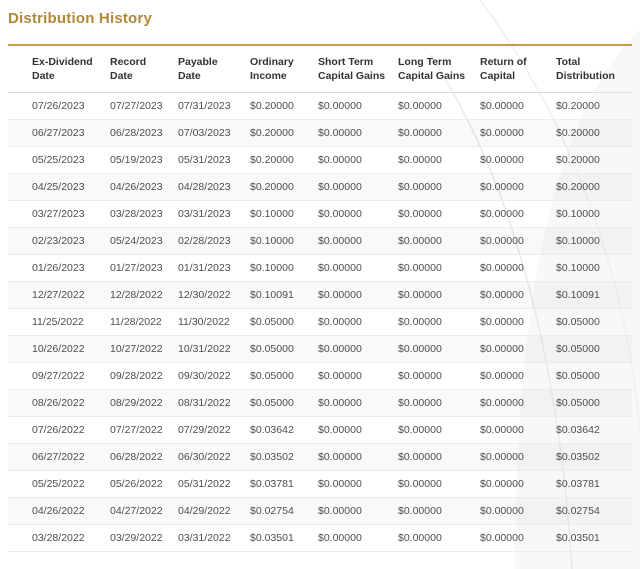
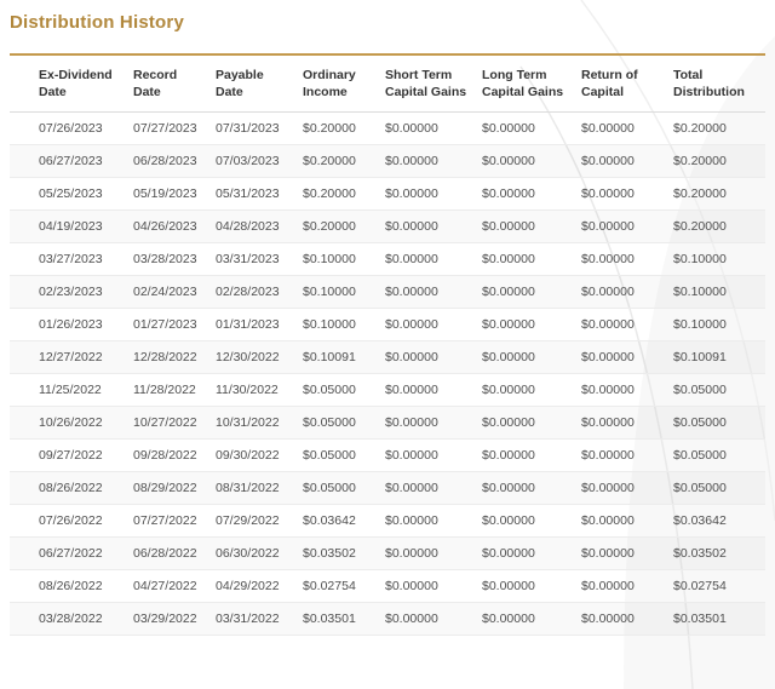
  Distribution History
  Ex-Dividend Date	Record Date	Payable Date	Ordinary Income	Short Term Capital Gains	Long Term Capital Gains	Return of Capital	Total Distribution
  07/26/2023	07/27/2023	07/31/2023	$0.20000	$0.00000	$0.00000	$0.00000	$0.20000
  06/27/2023	06/28/2023	07/03/2023	$0.20000	$0.00000	$0.00000	$0.00000	$0.20000
  05/25/2023	05/19/2023	05/31/2023	$0.20000	$0.00000	$0.00000	$0.00000	$0.20000
- 04/25/2023	04/26/2023	04/28/2023	$0.20000	$0.00000	$0.00000	$0.00000	$0.20000
+ 04/19/2023	04/26/2023	04/28/2023	$0.20000	$0.00000	$0.00000	$0.00000	$0.20000
  03/27/2023	03/28/2023	03/31/2023	$0.10000	$0.00000	$0.00000	$0.00000	$0.10000
- 02/23/2023	05/24/2023	02/28/2023	$0.10000	$0.00000	$0.00000	$0.00000	$0.10000
+ 02/23/2023	02/24/2023	02/28/2023	$0.10000	$0.00000	$0.00000	$0.00000	$0.10000
  01/26/2023	01/27/2023	01/31/2023	$0.10000	$0.00000	$0.00000	$0.00000	$0.10000
  12/27/2022	12/28/2022	12/30/2022	$0.10091	$0.00000	$0.00000	$0.00000	$0.10091
  11/25/2022	11/28/2022	11/30/2022	$0.05000	$0.00000	$0.00000	$0.00000	$0.05000
  10/26/2022	10/27/2022	10/31/2022	$0.05000	$0.00000	$0.00000	$0.00000	$0.05000
  09/27/2022	09/28/2022	09/30/2022	$0.05000	$0.00000	$0.00000	$0.00000	$0.05000
  08/26/2022	08/29/2022	08/31/2022	$0.05000	$0.00000	$0.00000	$0.00000	$0.05000
  07/26/2022	07/27/2022	07/29/2022	$0.03642	$0.00000	$0.00000	$0.00000	$0.03642
  06/27/2022	06/28/2022	06/30/2022	$0.03502	$0.00000	$0.00000	$0.00000	$0.03502
- 05/25/2022	05/26/2022	05/31/2022	$0.03781	$0.00000	$0.00000	$0.00000	$0.03781
- 04/26/2022	04/27/2022	04/29/2022	$0.02754	$0.00000	$0.00000	$0.00000	$0.02754
+ 08/26/2022	04/27/2022	04/29/2022	$0.02754	$0.00000	$0.00000	$0.00000	$0.02754
  03/28/2022	03/29/2022	03/31/2022	$0.03501	$0.00000	$0.00000	$0.00000	$0.03501
